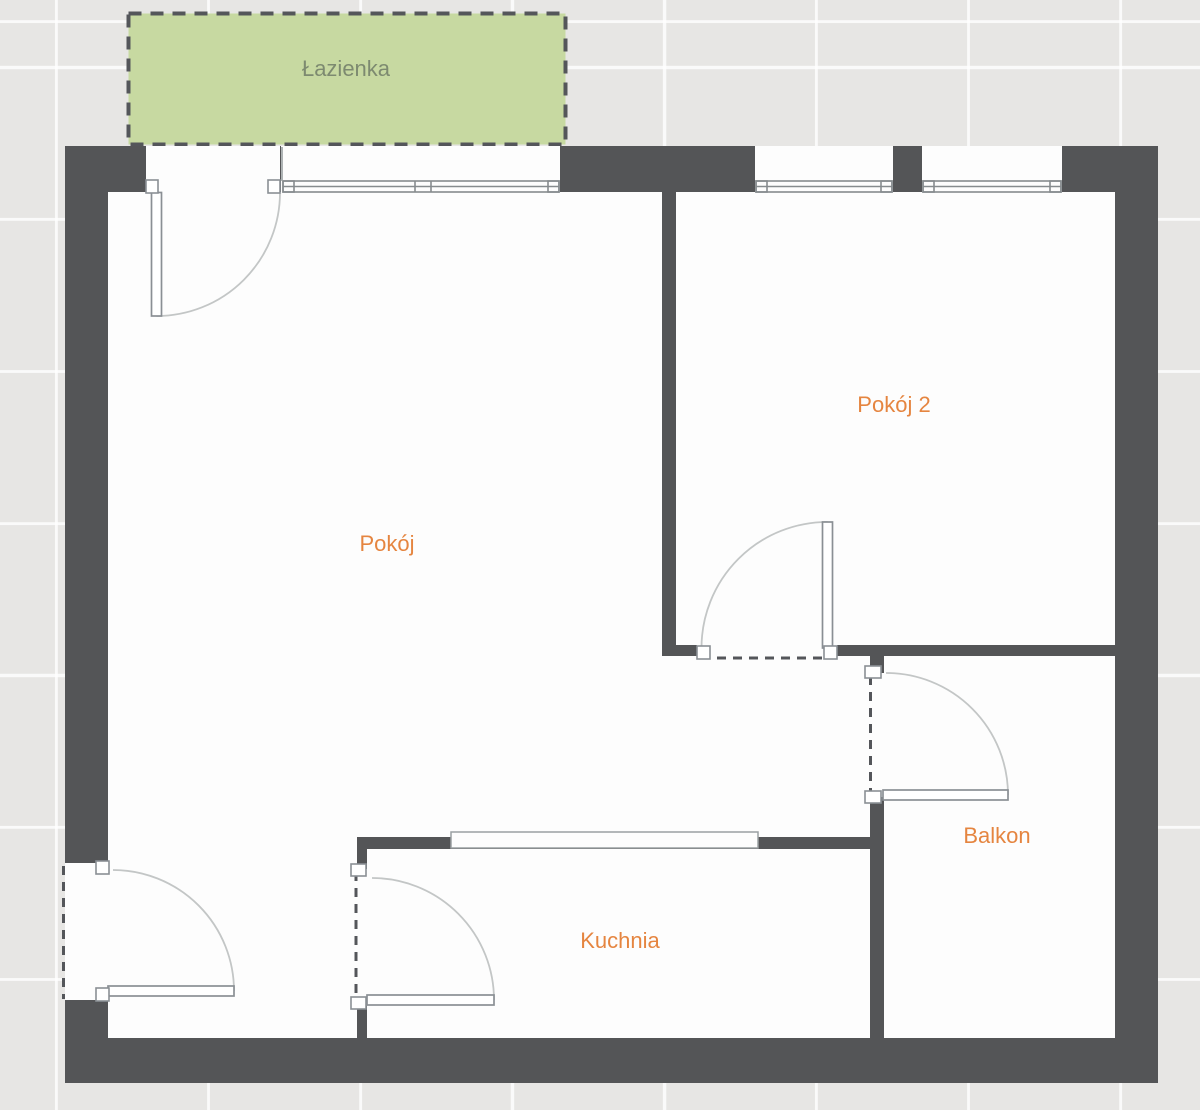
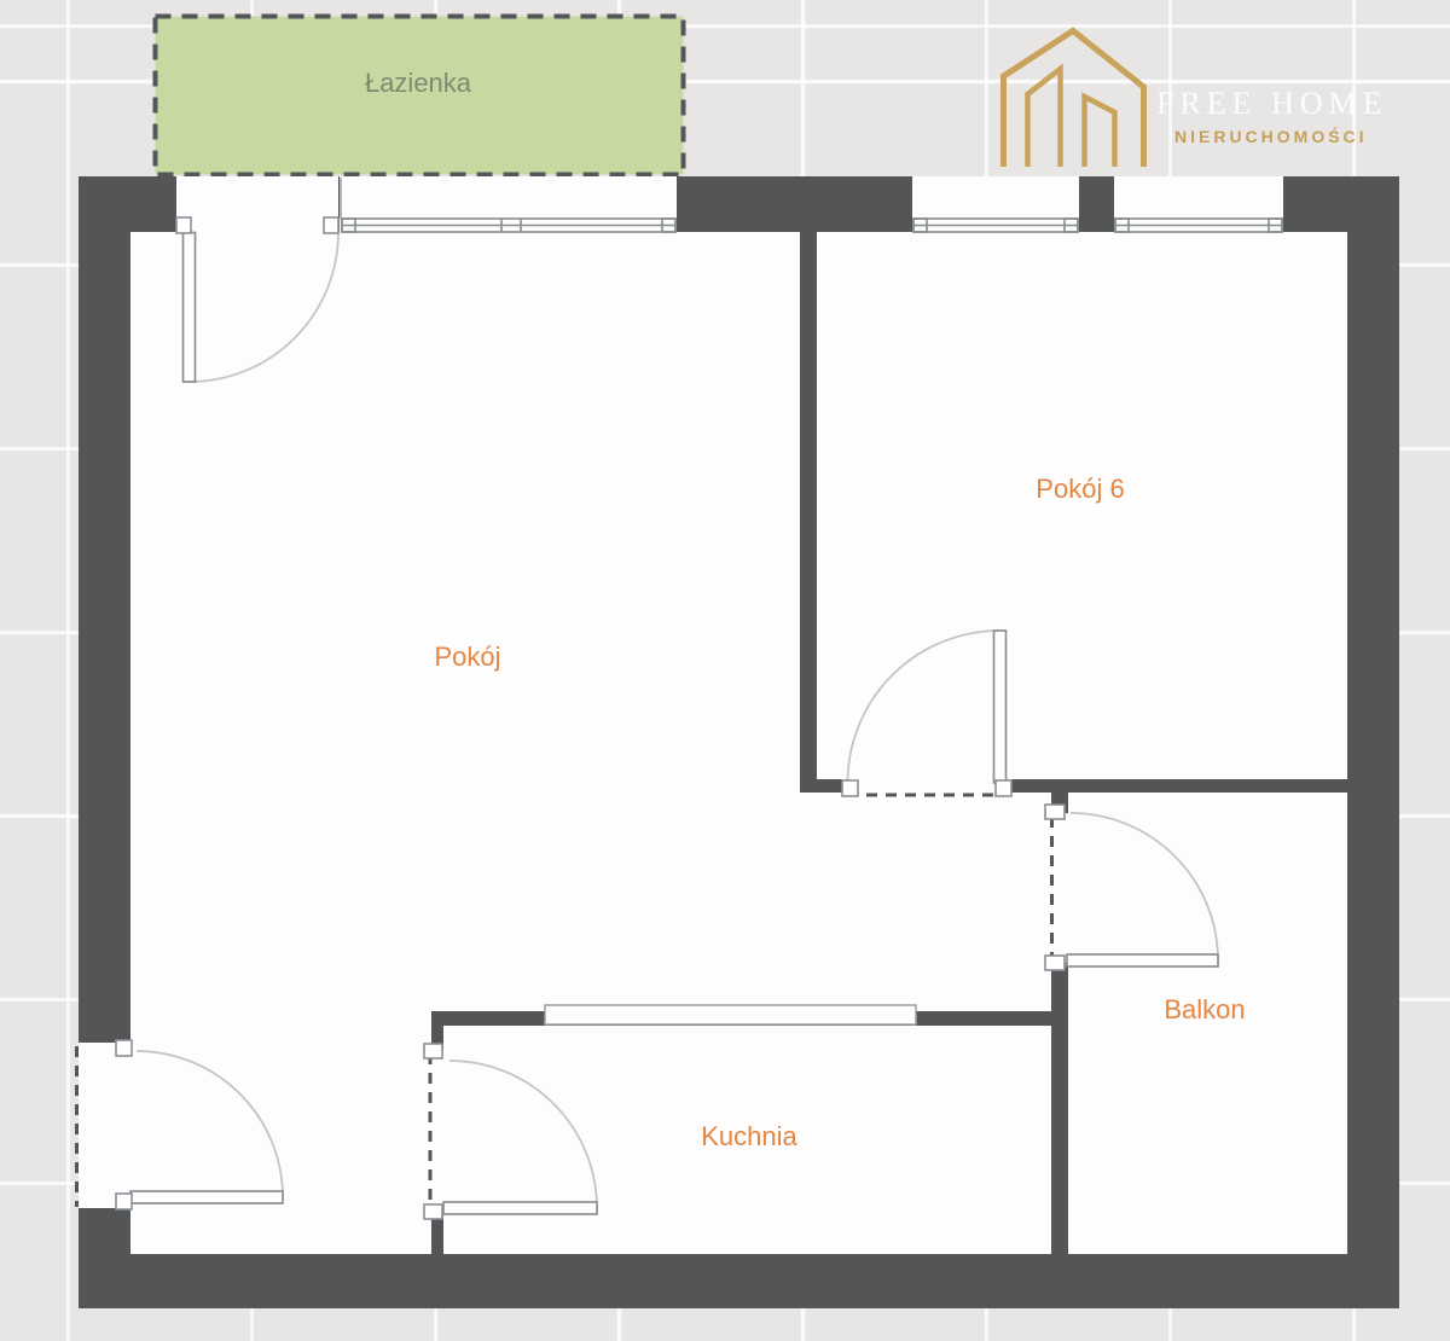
  Łazienka
  Pokój
- Pokój 2
+ Pokój 6
  Balkon
  Kuchnia
+ FREE HOME
+ NIERUCHOMOŚCI
